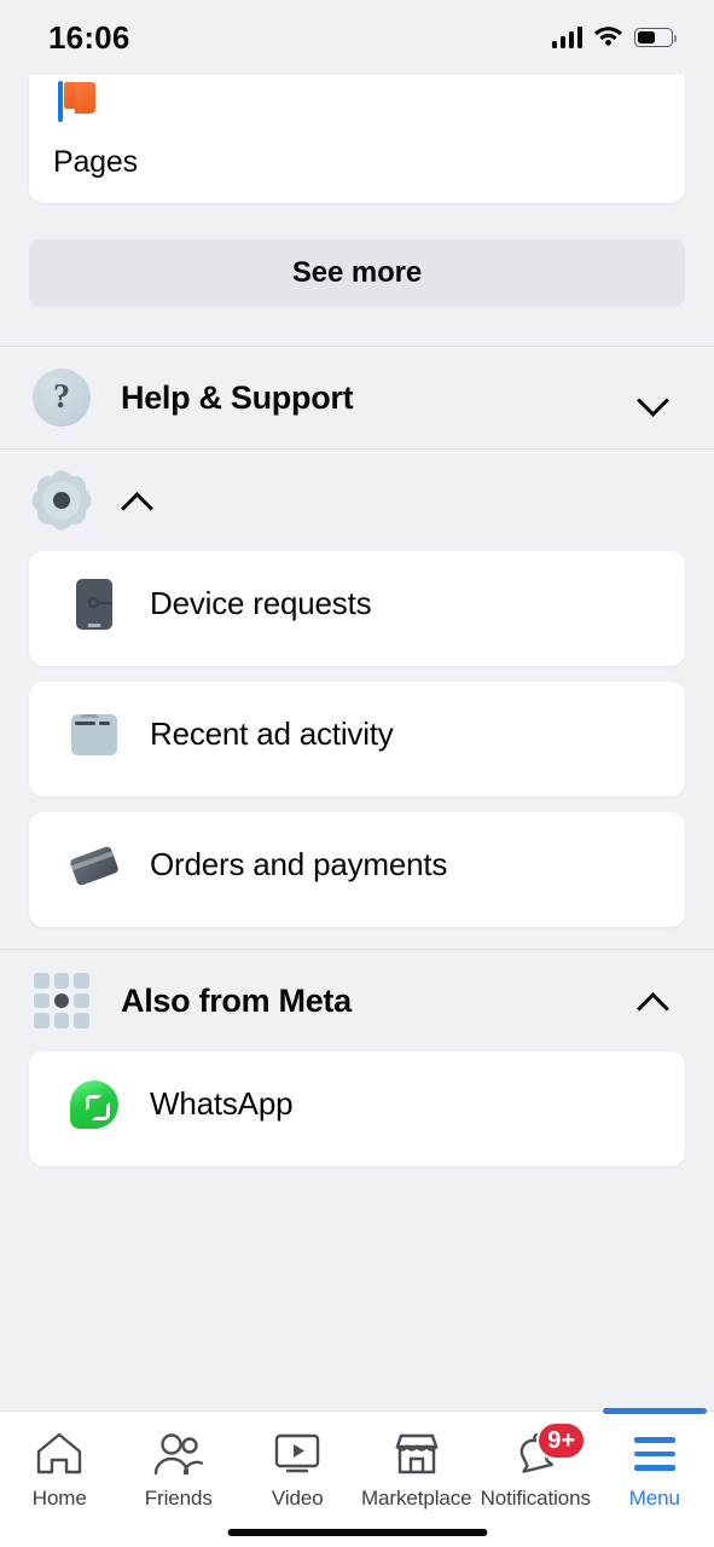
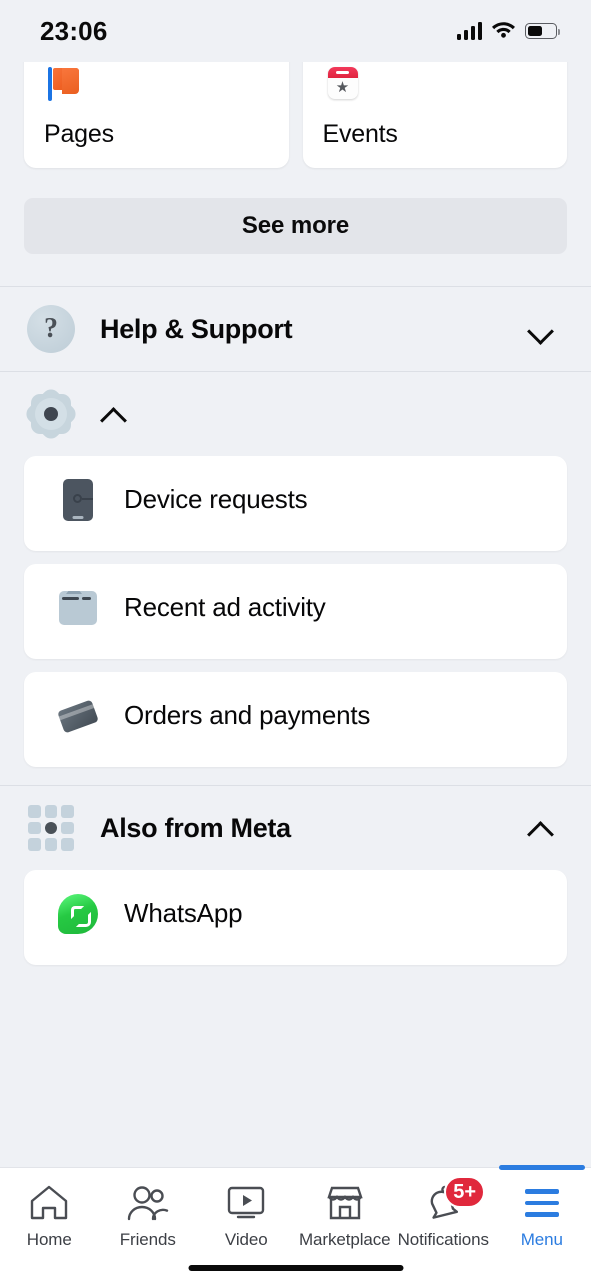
- 16:06
+ 23:06
  Pages
+ ★
+ Events
  See more
  ?
  Help & Support
  Device requests
  Recent ad activity
  Orders and payments
  Also from Meta
  WhatsApp
  Home
  Friends
  Video
  Marketplace
- 9+
+ 5+
  Notifications
  Menu
